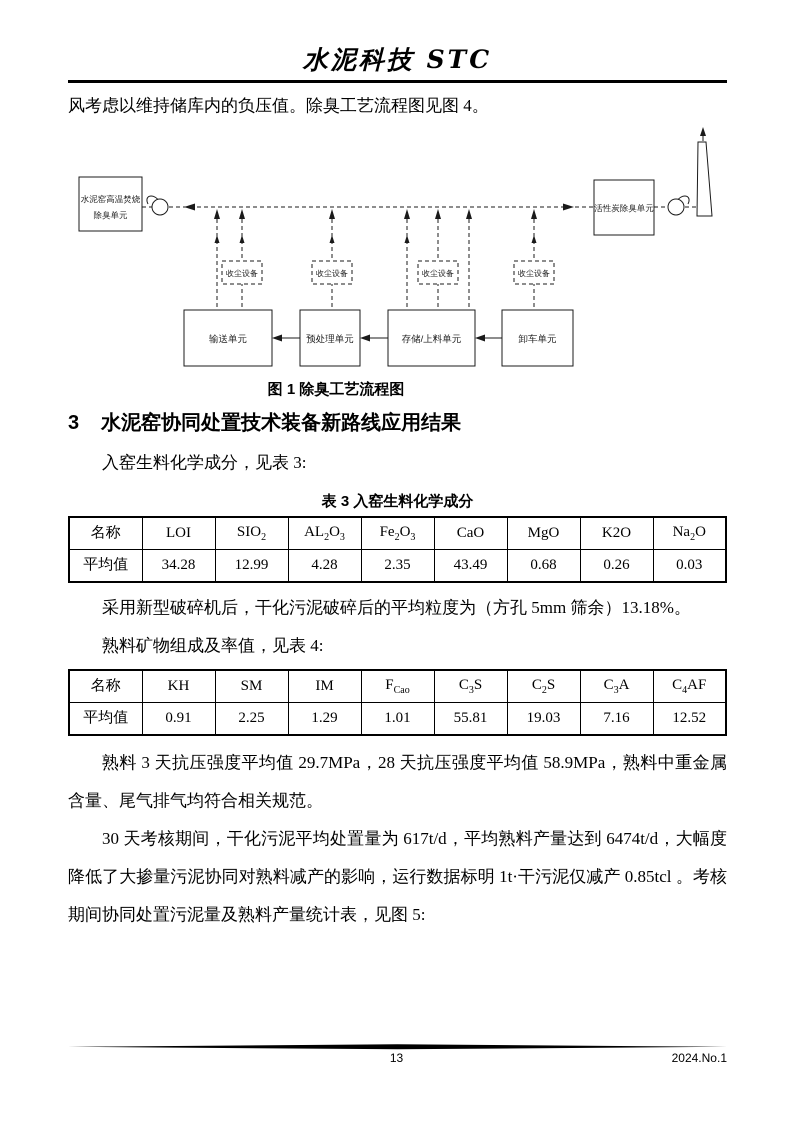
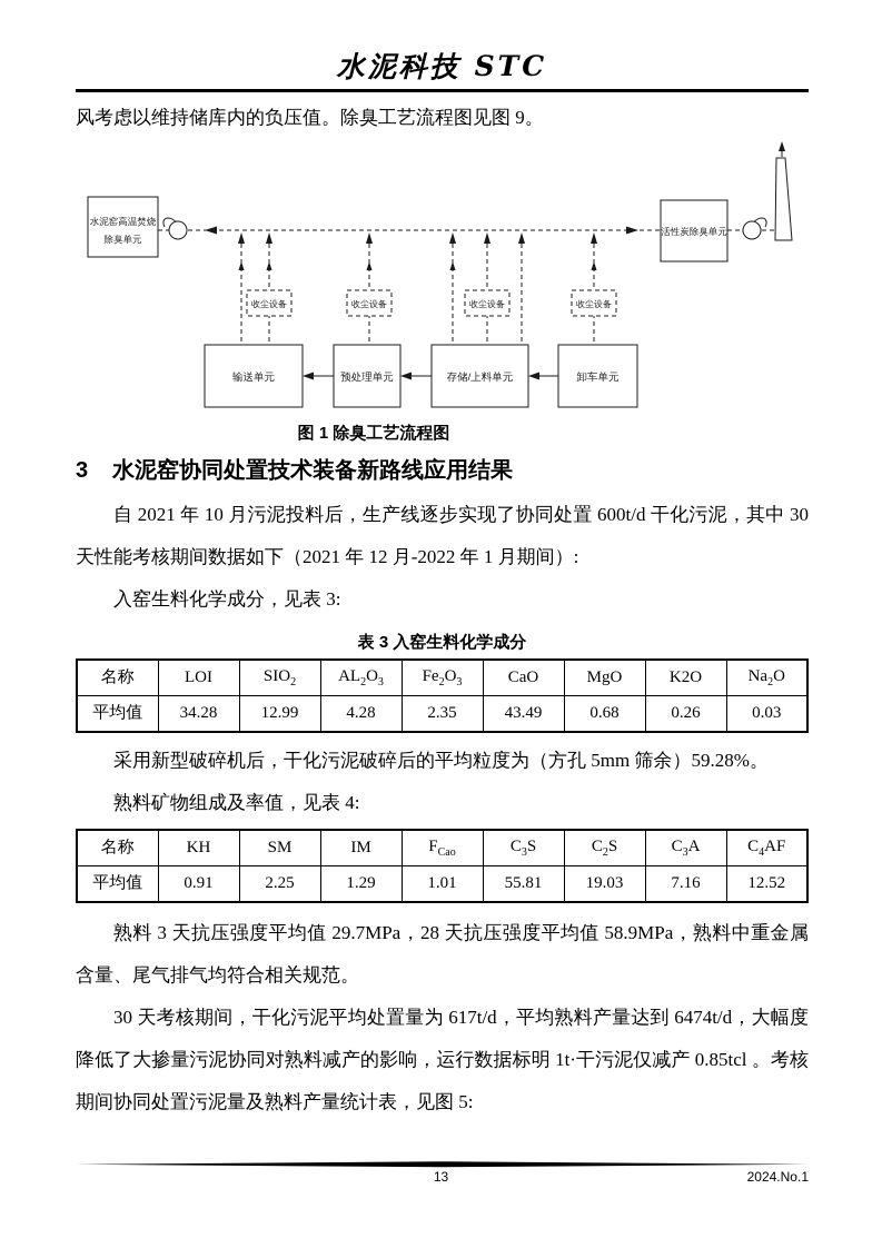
  水泥科技 STC
- 风考虑以维持储库内的负压值。除臭工艺流程图见图 4。
+ 风考虑以维持储库内的负压值。除臭工艺流程图见图 9。
  水泥窑高温焚烧
  除臭单元
  活性炭除臭单元
  收尘设备
  收尘设备
  收尘设备
  收尘设备
  输送单元
  预处理单元
  存储/上料单元
  卸车单元
  图 1 除臭工艺流程图
  3
  水泥窑协同处置技术装备新路线应用结果
+ 自 2021 年 10 月污泥投料后，生产线逐步实现了协同处置 600t/d 干化污泥，其中 30 天性能考核期间数据如下（2021 年 12 月-2022 年 1 月期间）:
  入窑生料化学成分，见表 3:
  表 3 入窑生料化学成分
  名称	LOI	SIO2	AL2O3	Fe2O3	CaO	MgO	K2O	Na2O
  平均值	34.28	12.99	4.28	2.35	43.49	0.68	0.26	0.03
- 采用新型破碎机后，干化污泥破碎后的平均粒度为（方孔 5mm 筛余）13.18%。
+ 采用新型破碎机后，干化污泥破碎后的平均粒度为（方孔 5mm 筛余）59.28%。
  熟料矿物组成及率值，见表 4:
  名称	KH	SM	IM	FCao	C3S	C2S	C3A	C4AF
  平均值	0.91	2.25	1.29	1.01	55.81	19.03	7.16	12.52
  熟料 3 天抗压强度平均值 29.7MPa，28 天抗压强度平均值 58.9MPa，熟料中重金属含量、尾气排气均符合相关规范。
  30 天考核期间，干化污泥平均处置量为 617t/d，平均熟料产量达到 6474t/d，大幅度降低了大掺量污泥协同对熟料减产的影响，运行数据标明 1t·干污泥仅减产 0.85tcl 。考核期间协同处置污泥量及熟料产量统计表，见图 5:
  13
  2024.No.1
